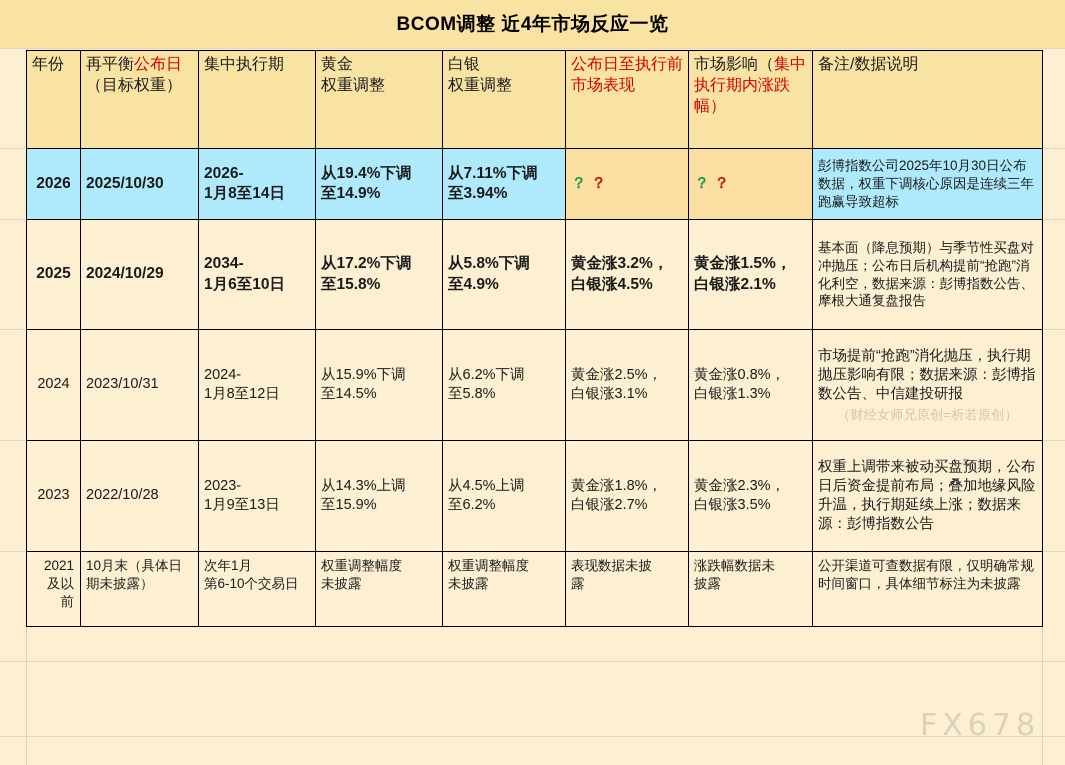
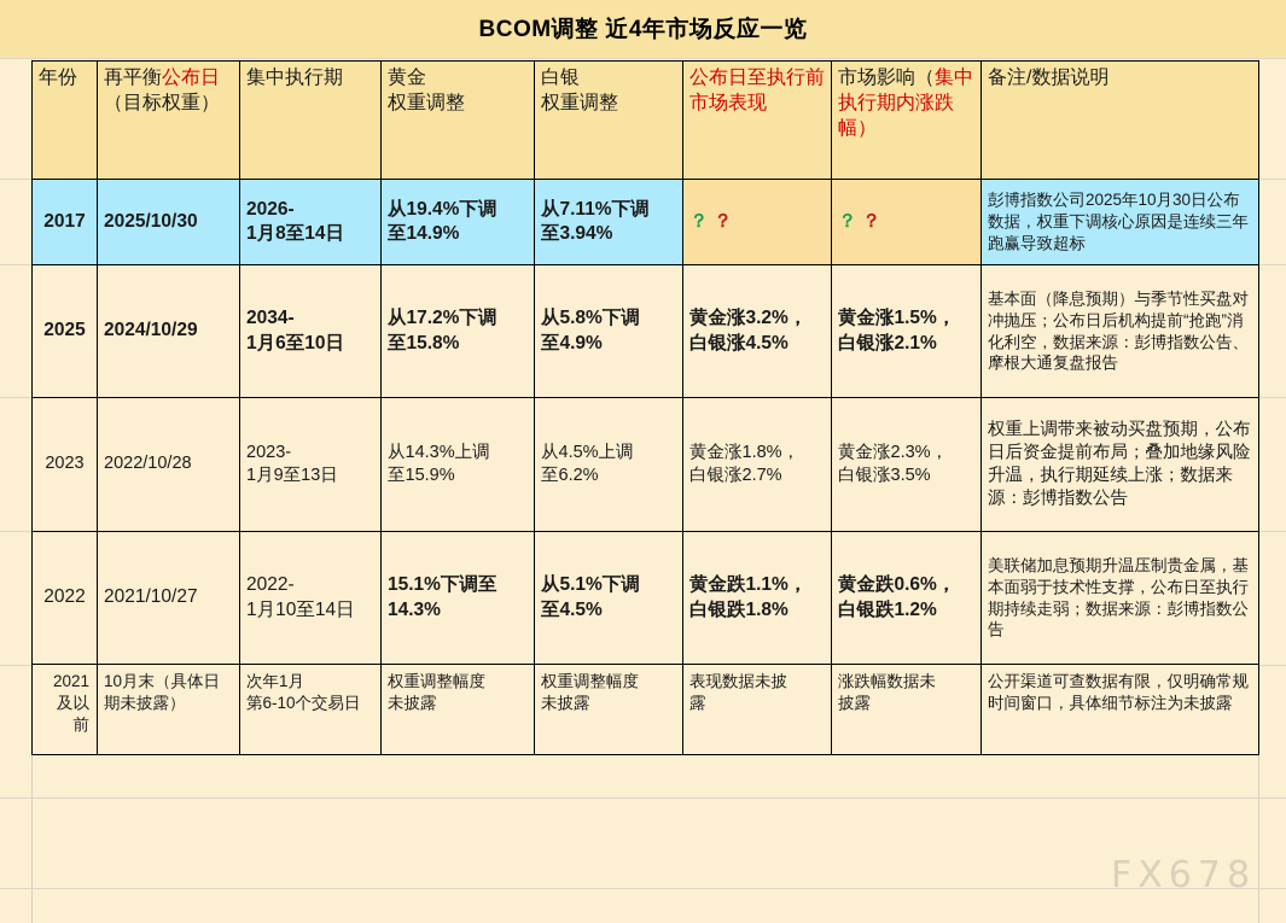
  BCOM调整 近4年市场反应一览
  年份	再平衡公布日（目标权重）	集中执行期	黄金 权重调整	白银 权重调整	公布日至执行前市场表现	市场影响（集中执行期内涨跌幅）	备注/数据说明
- 2026	2025/10/30	2026- 1月8至14日	从19.4%下调 至14.9%	从7.11%下调 至3.94%	？ ？	？ ？	彭博指数公司2025年10月30日公布数据，权重下调核心原因是连续三年跑赢导致超标
+ 2017	2025/10/30	2026- 1月8至14日	从19.4%下调 至14.9%	从7.11%下调 至3.94%	？ ？	？ ？	彭博指数公司2025年10月30日公布数据，权重下调核心原因是连续三年跑赢导致超标
  2025	2024/10/29	2034- 1月6至10日	从17.2%下调 至15.8%	从5.8%下调 至4.9%	黄金涨3.2%， 白银涨4.5%	黄金涨1.5%， 白银涨2.1%	基本面（降息预期）与季节性买盘对冲抛压；公布日后机构提前“抢跑”消化利空，数据来源：彭博指数公告、摩根大通复盘报告
- 2024	2023/10/31	2024- 1月8至12日	从15.9%下调 至14.5%	从6.2%下调 至5.8%	黄金涨2.5%， 白银涨3.1%	黄金涨0.8%， 白银涨1.3%	市场提前“抢跑”消化抛压，执行期抛压影响有限；数据来源：彭博指数公告、中信建投研报 （财经女师兄原创=析若原创）
  2023	2022/10/28	2023- 1月9至13日	从14.3%上调 至15.9%	从4.5%上调 至6.2%	黄金涨1.8%， 白银涨2.7%	黄金涨2.3%， 白银涨3.5%	权重上调带来被动买盘预期，公布日后资金提前布局；叠加地缘风险升温，执行期延续上涨；数据来源：彭博指数公告
+ 2022	2021/10/27	2022- 1月10至14日	15.1%下调至 14.3%	从5.1%下调 至4.5%	黄金跌1.1%， 白银跌1.8%	黄金跌0.6%， 白银跌1.2%	美联储加息预期升温压制贵金属，基本面弱于技术性支撑，公布日至执行期持续走弱；数据来源：彭博指数公告
  2021 及以 前	10月末（具体日期未披露）	次年1月 第6-10个交易日	权重调整幅度 未披露	权重调整幅度 未披露	表现数据未披 露	涨跌幅数据未 披露	公开渠道可查数据有限，仅明确常规时间窗口，具体细节标注为未披露
  FX678
